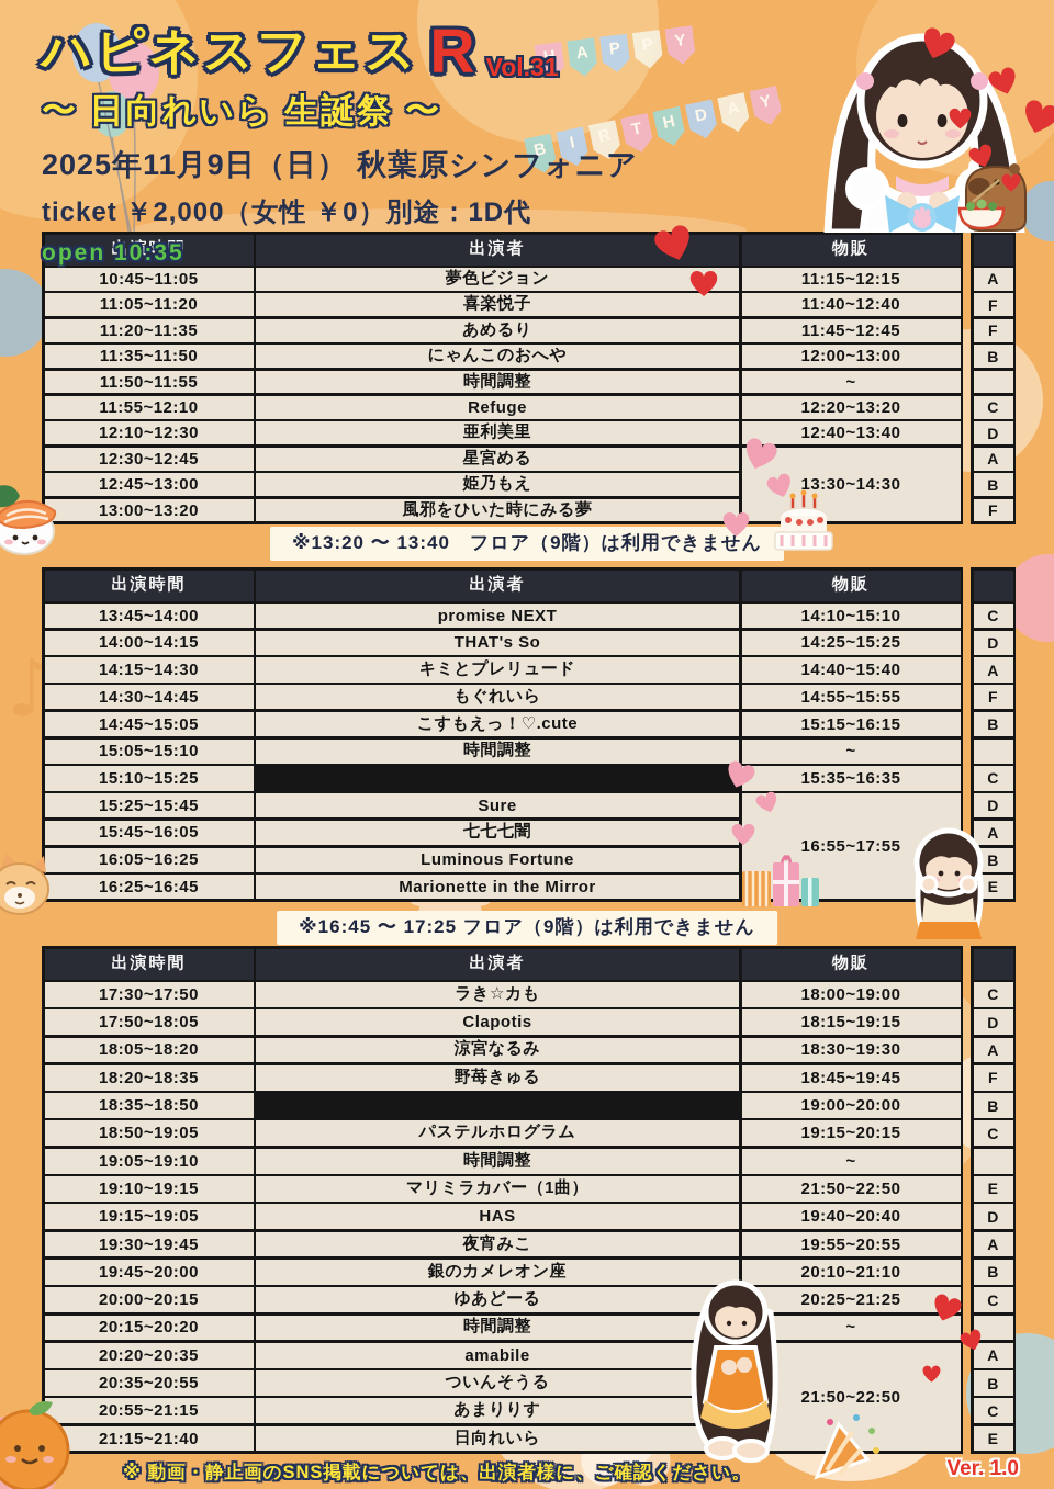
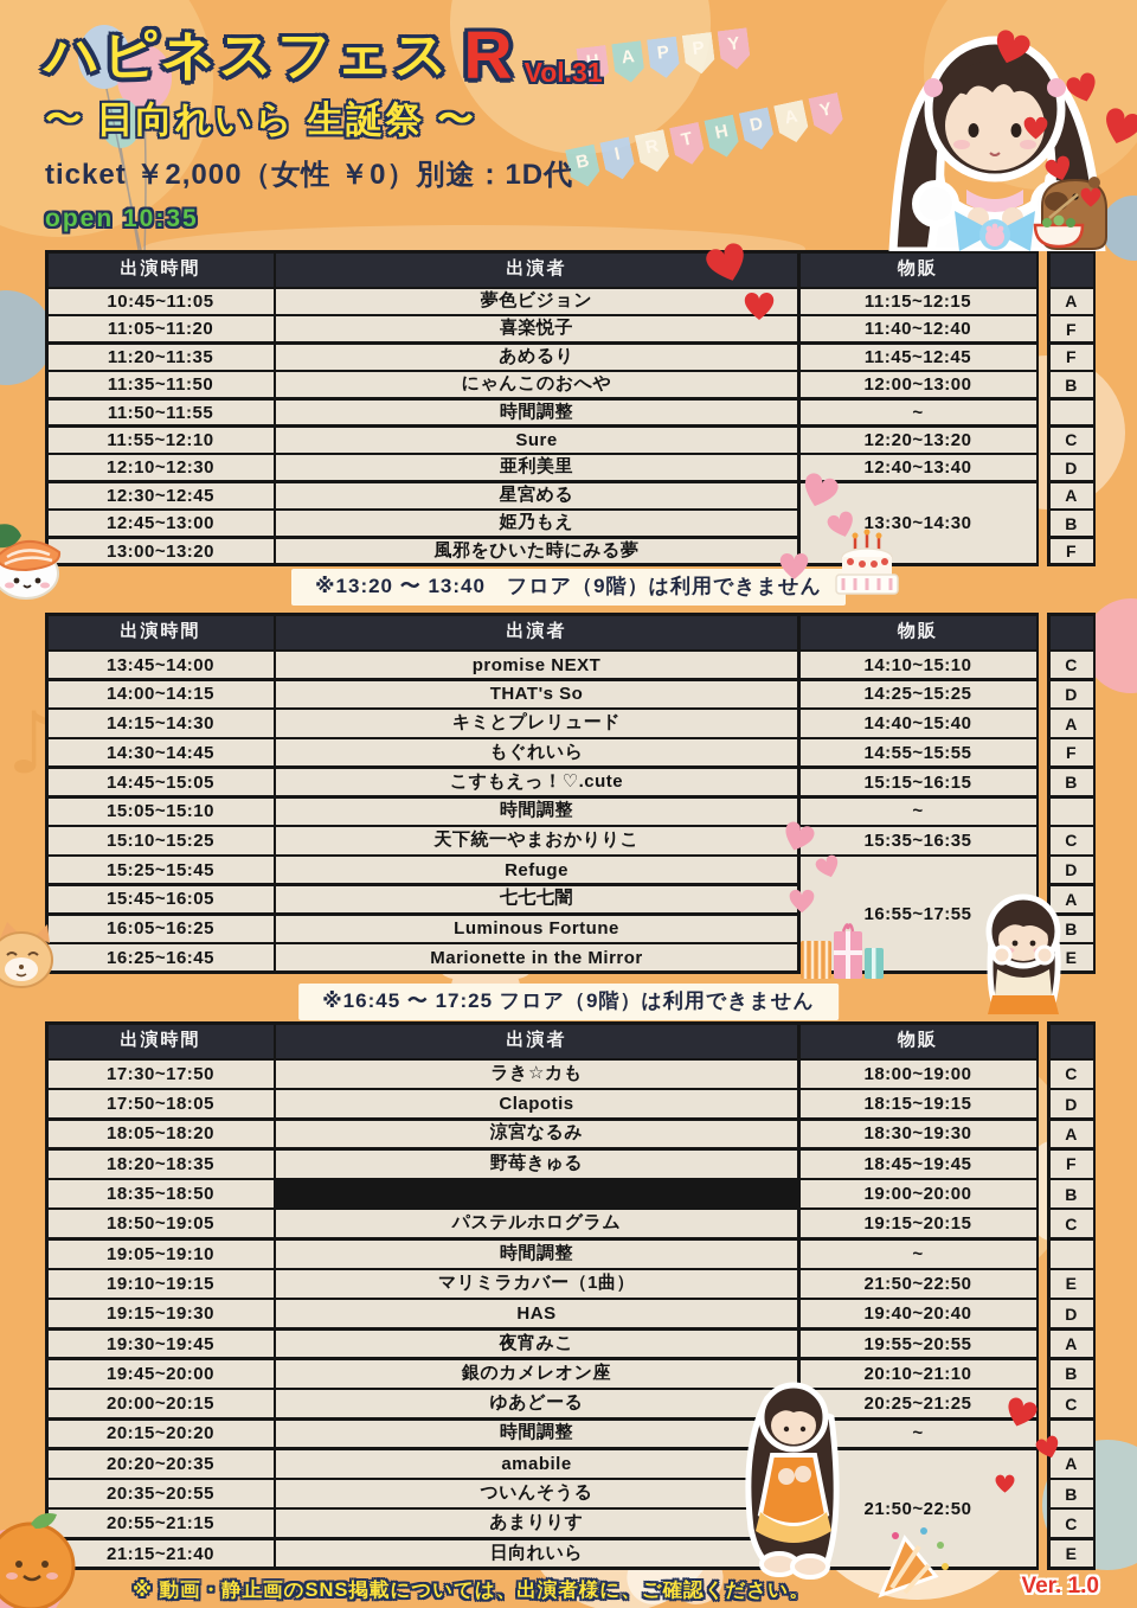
  ♪
  ハピネスフェス
  R
  Vol.31
  〜 日向れいら 生誕祭 〜
- 2025年11月9日（日） 秋葉原シンフォニア
  ticket ￥2,000（女性 ￥0）別途：1D代
  open 10:35
  出演時間
  出演者
  物販
  10:45~11:05
  夢色ビジョン
  11:15~12:15
  11:05~11:20
  喜楽悦子
  11:40~12:40
  11:20~11:35
  あめるり
  11:45~12:45
  11:35~11:50
  にゃんこのおへや
  12:00~13:00
  11:50~11:55
  時間調整
  ~
  11:55~12:10
- Refuge
+ Sure
  12:20~13:20
  12:10~12:30
  亜利美里
  12:40~13:40
  12:30~12:45
  星宮める
  13:30~14:30
  12:45~13:00
  姫乃もえ
  13:00~13:20
  風邪をひいた時にみる夢
  A
  F
  F
  B
  C
  D
  A
  B
  F
  ※13:20 〜 13:40 フロア（9階）は利用できません
  出演時間
  出演者
  物販
  13:45~14:00
  promise NEXT
  14:10~15:10
  14:00~14:15
  THAT's So
  14:25~15:25
  14:15~14:30
  キミとプレリュード
  14:40~15:40
  14:30~14:45
  もぐれいら
  14:55~15:55
  14:45~15:05
  こすもえっ！♡.cute
  15:15~16:15
  15:05~15:10
  時間調整
  ~
  15:10~15:25
+ 天下統一やまおかりりこ
  15:35~16:35
  15:25~15:45
- Sure
+ Refuge
  16:55~17:55
  15:45~16:05
  七七七闇
  16:05~16:25
  Luminous Fortune
  16:25~16:45
  Marionette in the Mirror
  C
  D
  A
  F
  B
  C
  D
  A
  B
  E
  ※16:45 〜 17:25 フロア（9階）は利用できません
  出演時間
  出演者
  物販
  17:30~17:50
  ラき☆カも
  18:00~19:00
  17:50~18:05
  Clapotis
  18:15~19:15
  18:05~18:20
  涼宮なるみ
  18:30~19:30
  18:20~18:35
  野苺きゅる
  18:45~19:45
  18:35~18:50
  19:00~20:00
  18:50~19:05
  パステルホログラム
  19:15~20:15
  19:05~19:10
  時間調整
  ~
  19:10~19:15
  マリミラカバー（1曲）
  21:50~22:50
- 19:15~19:05
+ 19:15~19:30
  HAS
  19:40~20:40
  19:30~19:45
  夜宵みこ
  19:55~20:55
  19:45~20:00
  銀のカメレオン座
  20:10~21:10
  20:00~20:15
  ゆあどーる
  20:25~21:25
  20:15~20:20
  時間調整
  ~
  20:20~20:35
  amabile
  21:50~22:50
  20:35~20:55
  ついんそうる
  20:55~21:15
  あまりりす
  21:15~21:40
  日向れいら
  C
  D
  A
  F
  B
  C
  E
  D
  A
  B
  C
  A
  B
  C
  E
  ※ 動画・静止画のSNS掲載については、出演者様に、ご確認ください。
  Ver. 1.0
